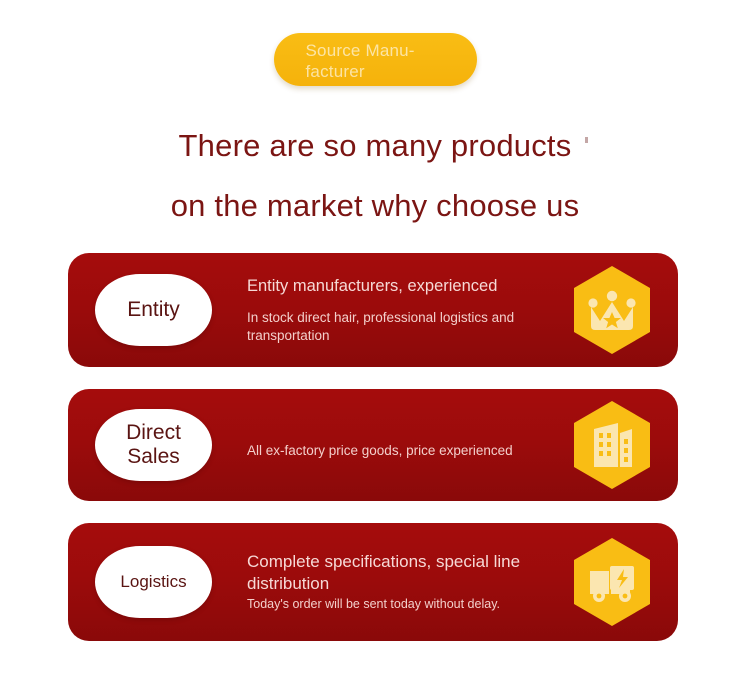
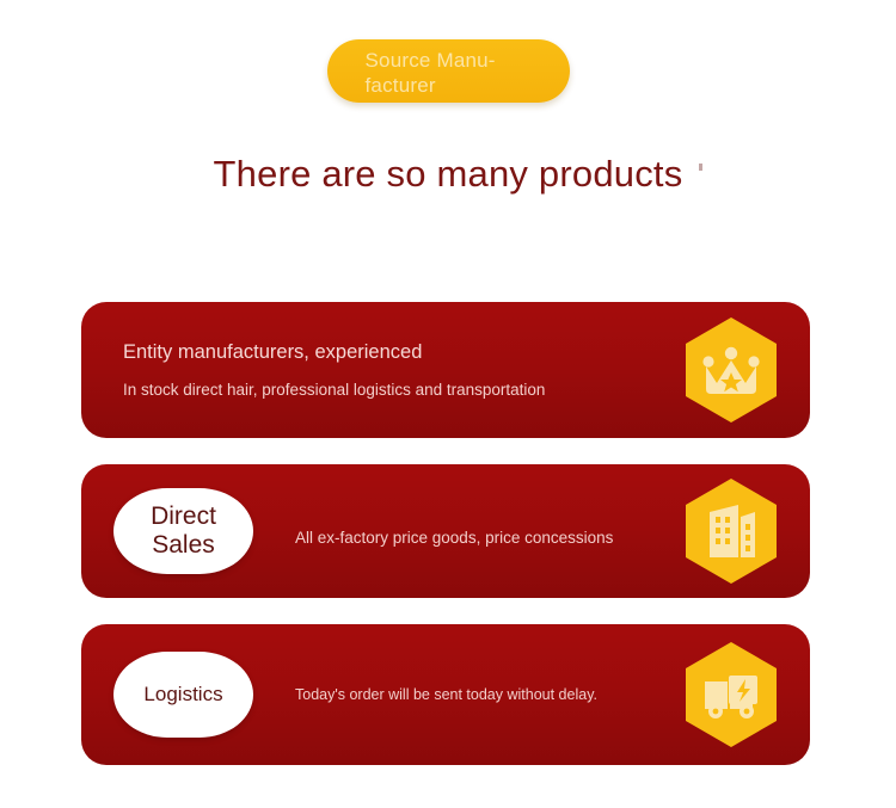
  Source Manu- facturer
  There are so many products
- on the market why choose us
- Entity
  Entity manufacturers, experienced
  In stock direct hair, professional logistics and transportation
  Direct
  Sales
- All ex-factory price goods, price experienced
+ All ex-factory price goods, price concessions
  Logistics
- Complete specifications, special line distribution
  Today's order will be sent today without delay.
